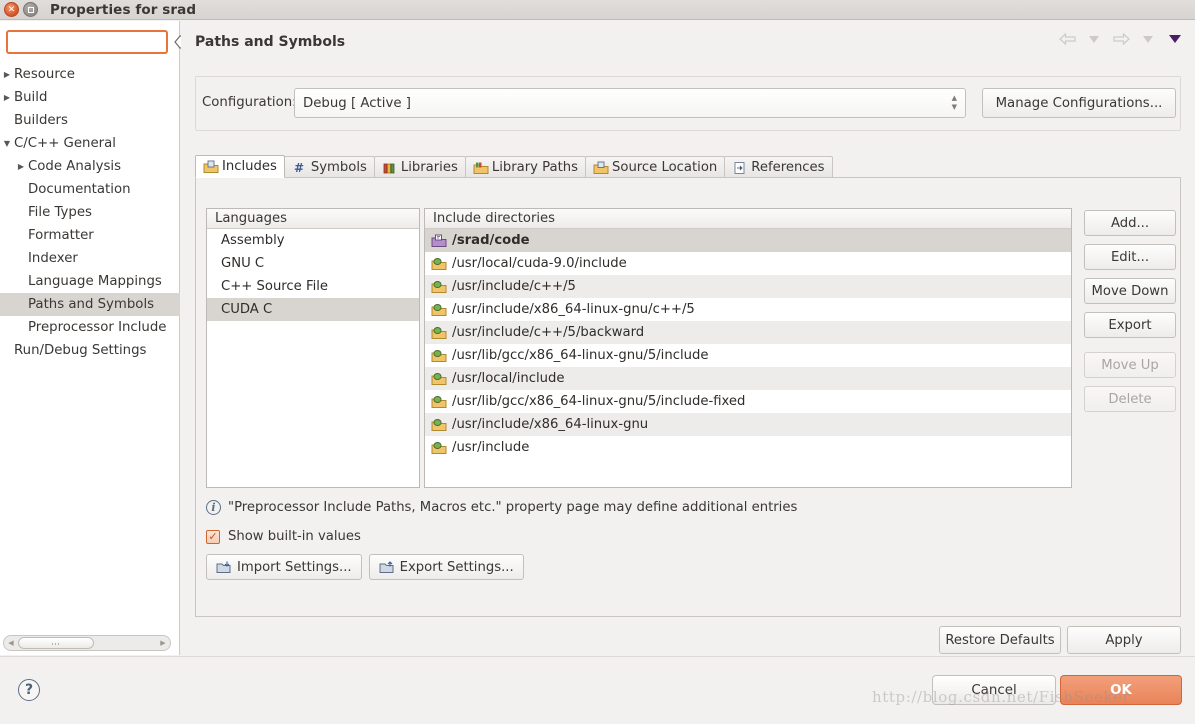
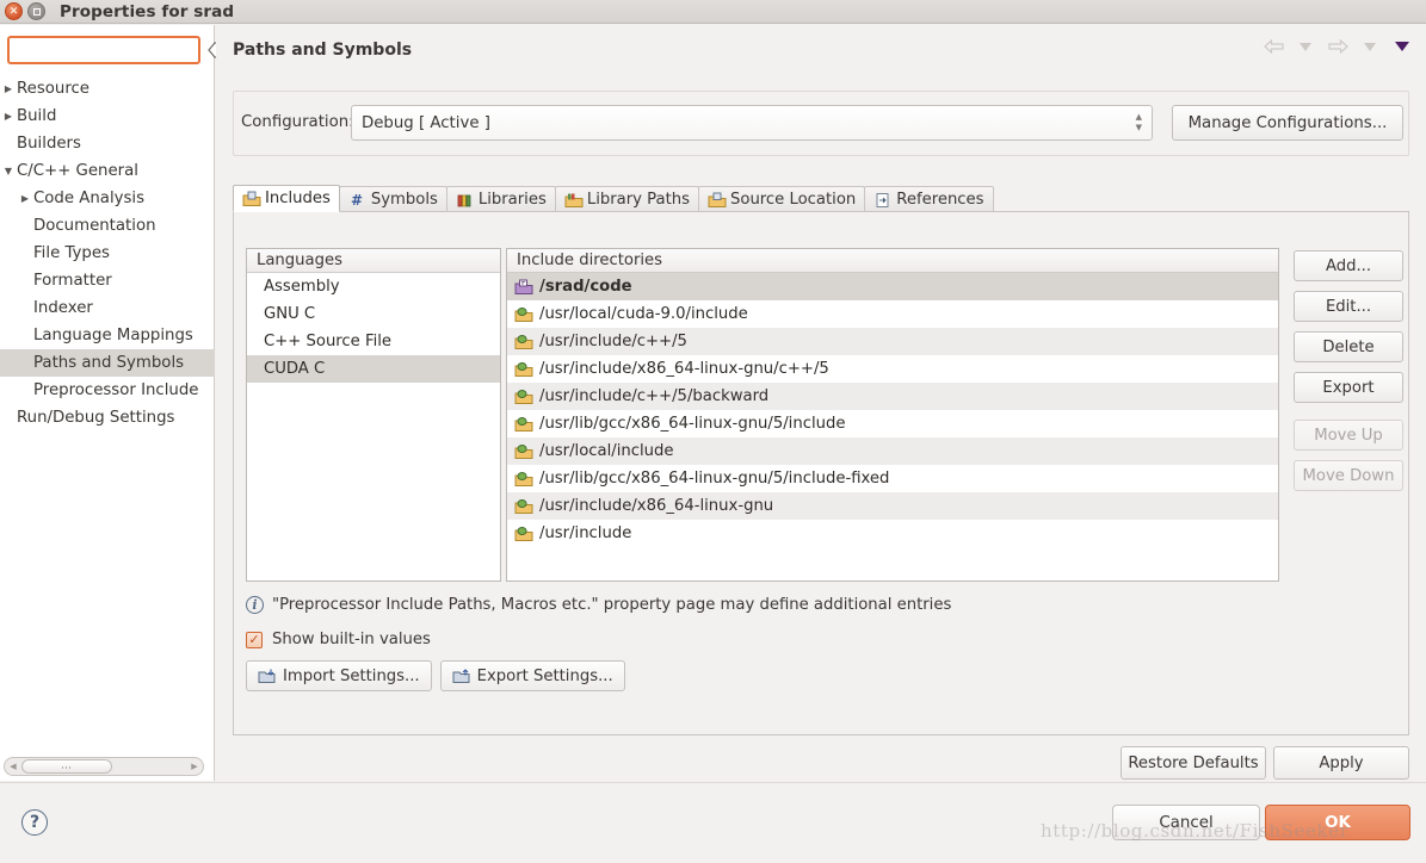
  ✕
  Properties for srad
  ▶
  Resource
  ▶
  Build
  Builders
  ▼
  C/C++ General
  ▶
  Code Analysis
  Documentation
  File Types
  Formatter
  Indexer
  Language Mappings
  Paths and Symbols
  Preprocessor Include
  Run/Debug Settings
  ◀
  ▶
  Paths and Symbols
  Configuration
  Debug [ Active ]
  ▲
  ▼
  Manage Configurations...
  Includes
  #
  Symbols
  Libraries
  Library Paths
  Source Location
  References
  Languages
  Assembly
  GNU C
  C++ Source File
  CUDA C
  Include directories
  /srad/code
  /usr/local/cuda-9.0/include
  /usr/include/c++/5
  /usr/include/x86_64-linux-gnu/c++/5
  /usr/include/c++/5/backward
  /usr/lib/gcc/x86_64-linux-gnu/5/include
  /usr/local/include
  /usr/lib/gcc/x86_64-linux-gnu/5/include-fixed
  /usr/include/x86_64-linux-gnu
  /usr/include
  Add...
  Edit...
- Move Down
+ Delete
  Export
  Move Up
- Delete
+ Move Down
  i
  "Preprocessor Include Paths, Macros etc." property page may define additional entries
  ✓
  Show built-in values
  Import Settings...
  Export Settings...
  Restore Defaults
  Apply
  ?
  Cancel
  OK
  http://blog.csdn.net/FishSeeker
